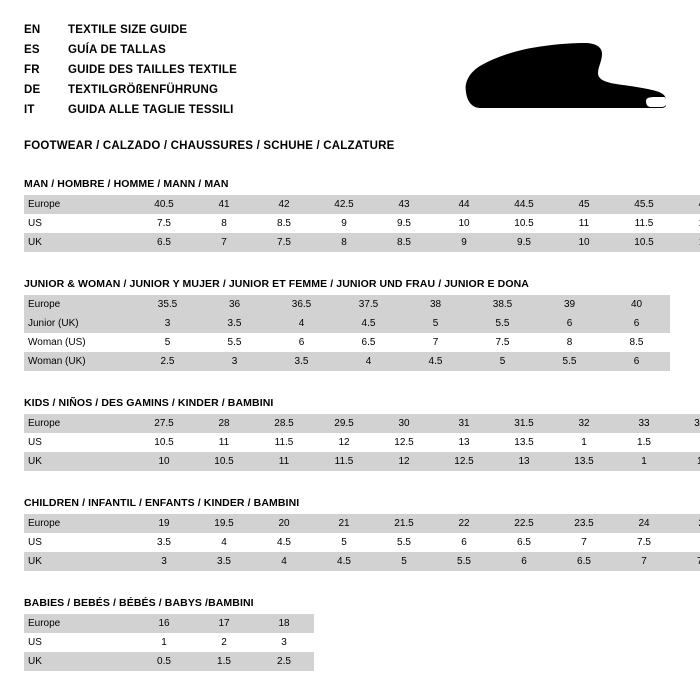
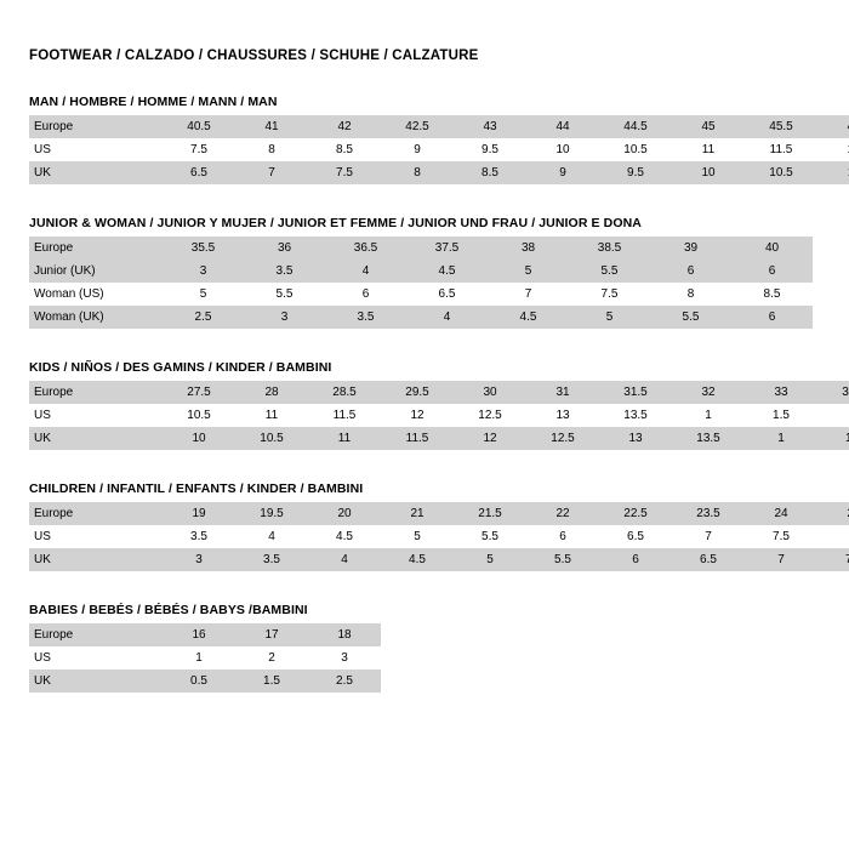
- EN
- TEXTILE SIZE GUIDE
- ES
- GUÍA DE TALLAS
- FR
- GUIDE DES TAILLES TEXTILE
- DE
- TEXTILGRÖßENFÜHRUNG
- IT
- GUIDA ALLE TAGLIE TESSILI
  FOOTWEAR / CALZADO / CHAUSSURES / SCHUHE / CALZATURE
  MAN / HOMBRE / HOMME / MANN / MAN
  Europe	40.5	41	42	42.5	43	44	44.5	45	45.5
  US	7.5	8	8.5	9	9.5	10	10.5	11	11.5
  UK	6.5	7	7.5	8	8.5	9	9.5	10	10.5
  JUNIOR & WOMAN / JUNIOR Y MUJER / JUNIOR ET FEMME / JUNIOR UND FRAU / JUNIOR E DONA
  Europe	35.5	36	36.5	37.5	38	38.5	39	40
  Junior (UK)	3	3.5	4	4.5	5	5.5	6	6
  Woman (US)	5	5.5	6	6.5	7	7.5	8	8.5
  Woman (UK)	2.5	3	3.5	4	4.5	5	5.5	6
  KIDS / NIÑOS / DES GAMINS / KINDER / BAMBINI
  Europe	27.5	28	28.5	29.5	30	31	31.5	32	33	3
  US	10.5	11	11.5	12	12.5	13	13.5	1	1.5
  UK	10	10.5	11	11.5	12	12.5	13	13.5	1
  CHILDREN / INFANTIL / ENFANTS / KINDER / BAMBINI
  Europe	19	19.5	20	21	21.5	22	22.5	23.5	24
  US	3.5	4	4.5	5	5.5	6	6.5	7	7.5
  UK	3	3.5	4	4.5	5	5.5	6	6.5	7
  BABIES / BEBÉS / BÉBÉS / BABYS /BAMBINI
  Europe	16	17	18
  US	1	2	3
  UK	0.5	1.5	2.5
